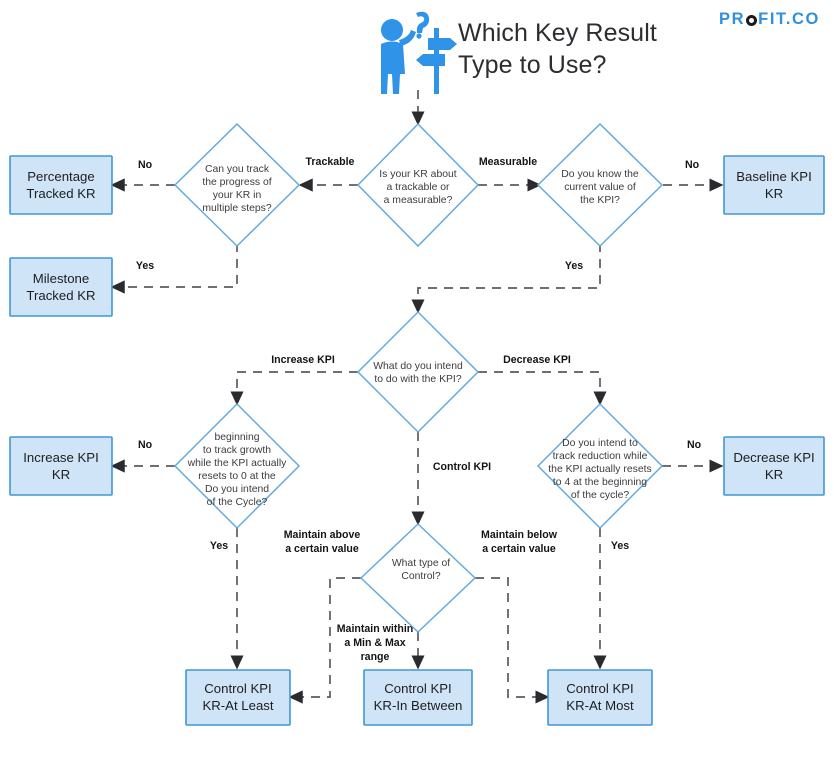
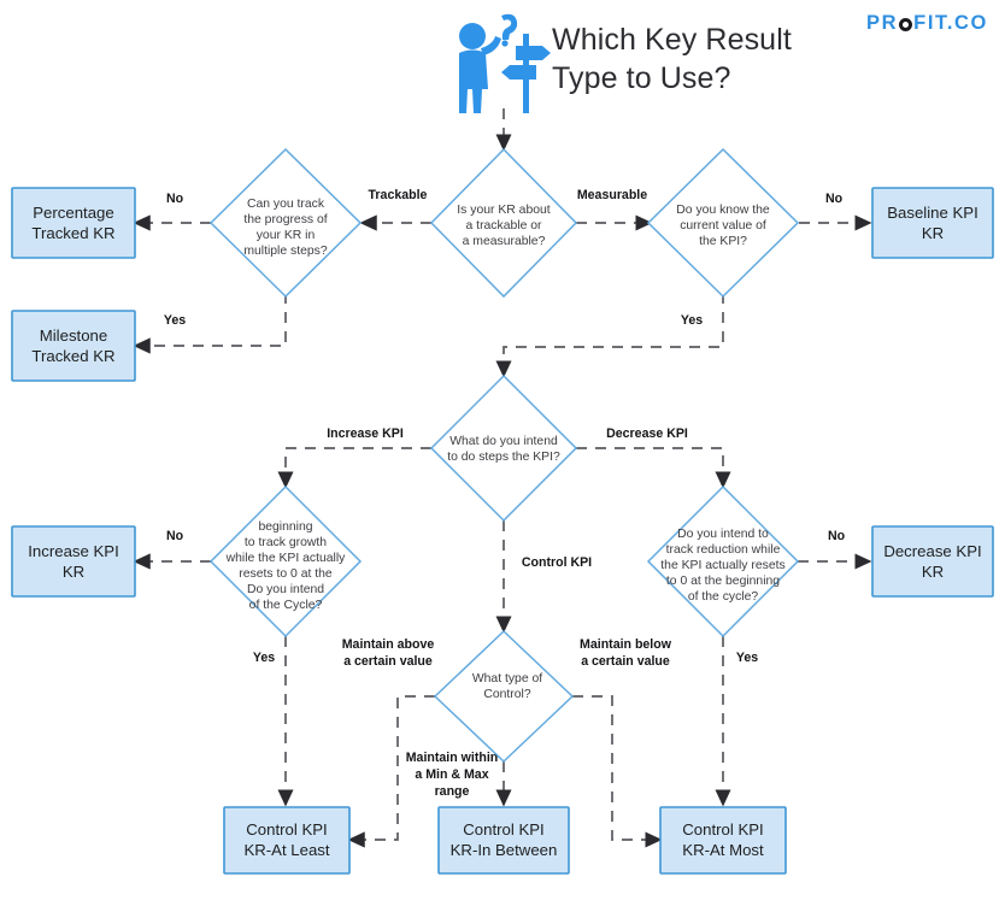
  Which Key Result
  Type to Use?
  PR
  FIT.CO
  Trackable
  Measurable
  No
  Yes
  No
  Yes
  Increase KPI
  Decrease KPI
  Control KPI
  No
  Yes
  No
  Yes
  Maintain above
  a certain value
  Maintain below
  a certain value
  Maintain within
  a Min & Max
  range
  Is your KR about
  a trackable or
  a measurable?
  Can you track
  the progress of
  your KR in
  multiple steps?
  Do you know the
  current value of
  the KPI?
  What do you intend
- to do with the KPI?
+ to do steps the KPI?
  beginning
  to track growth
  while the KPI actually
  resets to 0 at the
  Do you intend
  of the Cycle?
  Do you intend to
  track reduction while
  the KPI actually resets
- to 4 at the beginning
+ to 0 at the beginning
  of the cycle?
  What type of
  Control?
  Percentage
  Tracked KR
  Milestone
  Tracked KR
  Baseline KPI
  KR
  Increase KPI
  KR
  Decrease KPI
  KR
  Control KPI
  KR-At Least
  Control KPI
  KR-In Between
  Control KPI
  KR-At Most
